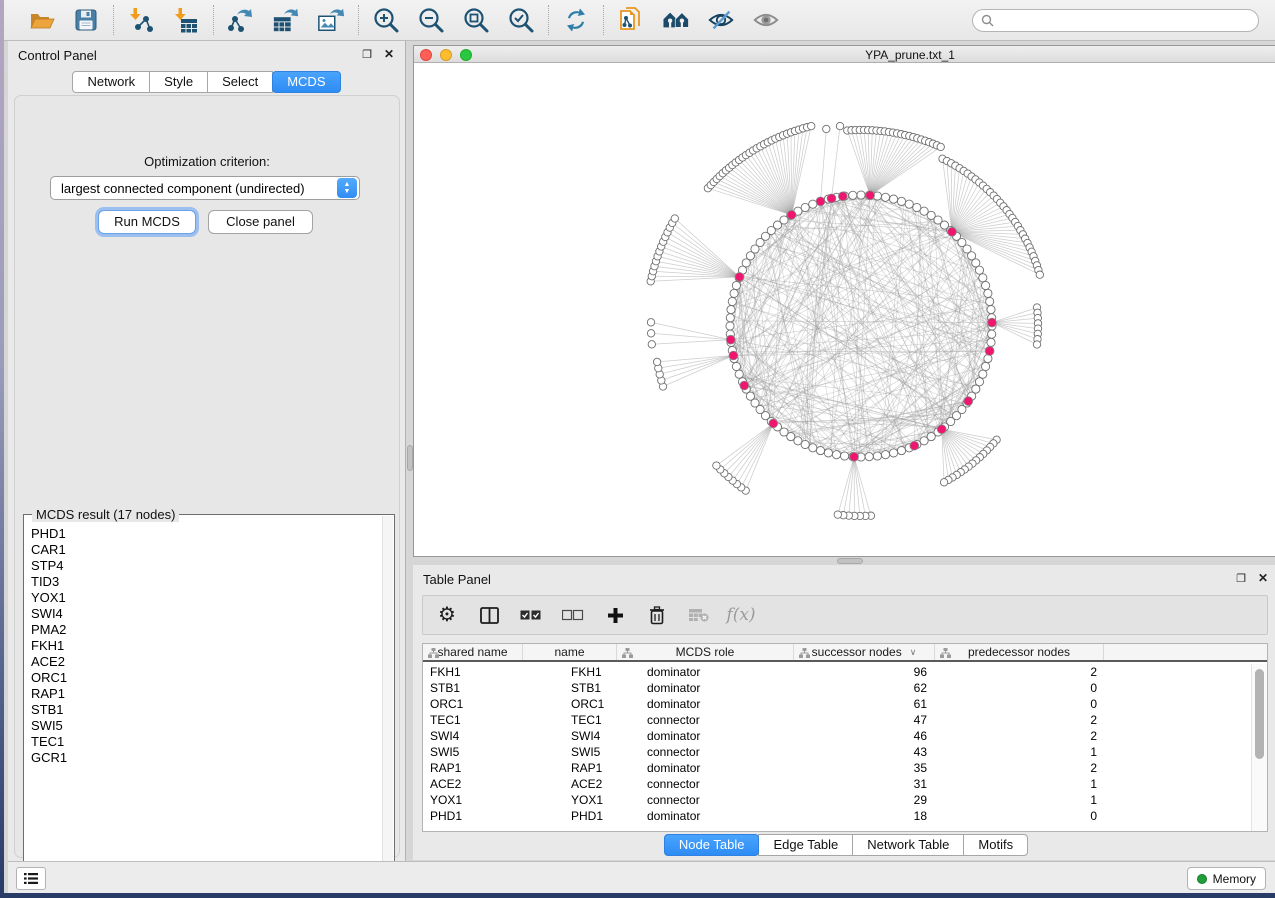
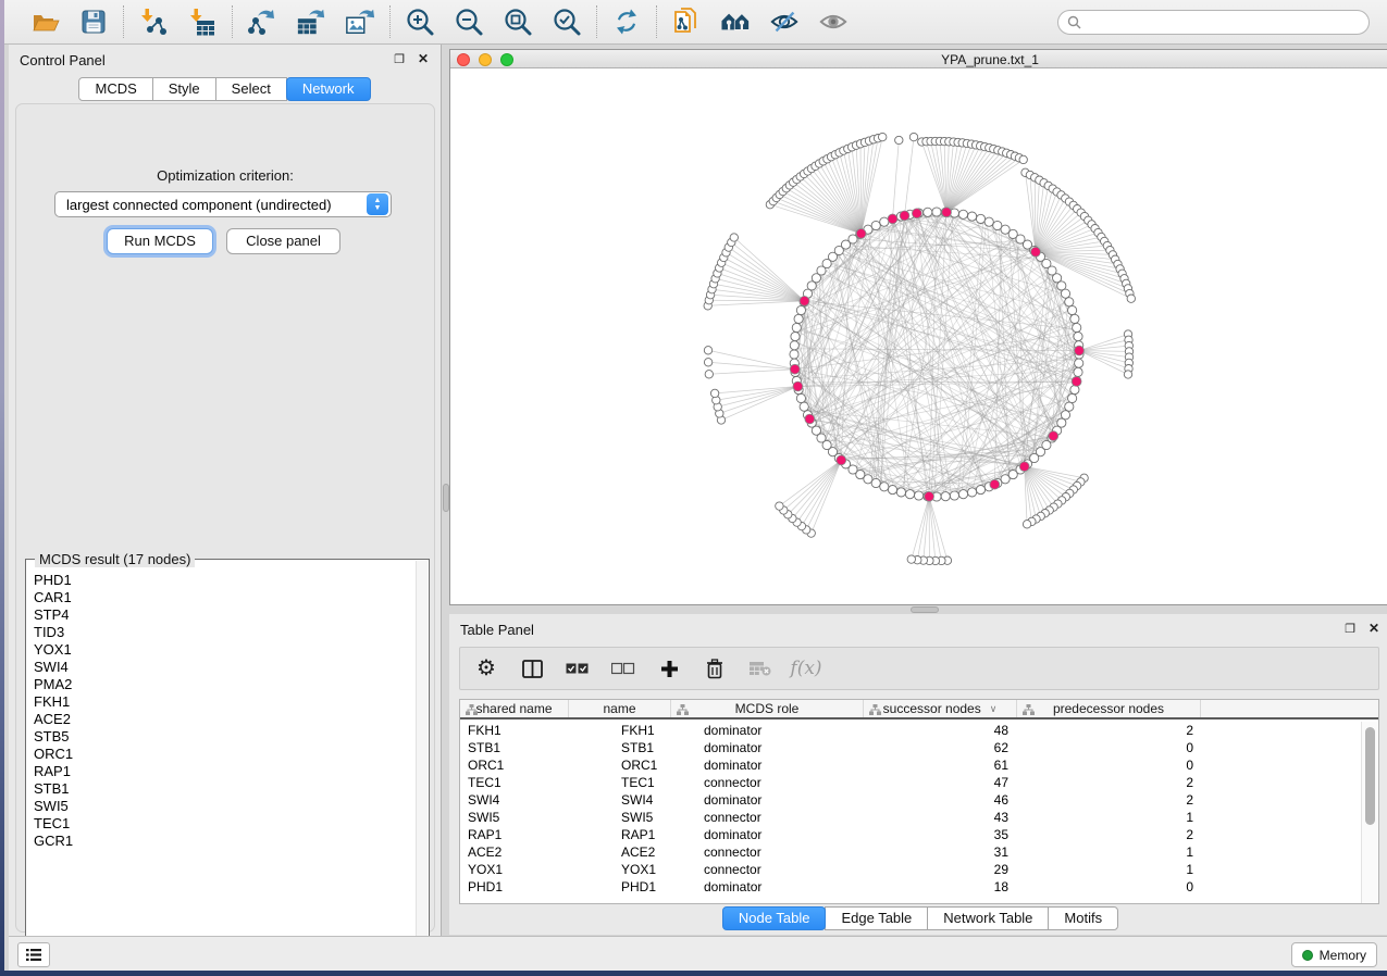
  Control Panel
  ❐
  ✕
- Network
+ MCDS
  Style
  Select
- MCDS
+ Network
  Optimization criterion:
  largest connected component (undirected)
  Run MCDS
  Close panel
  MCDS result (17 nodes)
  PHD1
  CAR1
  STP4
  TID3
  YOX1
  SWI4
  PMA2
  FKH1
  ACE2
+ STB5
  ORC1
  RAP1
  STB1
  SWI5
  TEC1
  GCR1
  YPA_prune.txt_1
  Table Panel
  ❐
  ✕
  ⚙
  f(x)
  shared name
  name
  MCDS role
  successor nodes
  ∨
  predecessor nodes
  FKH1
  FKH1
  dominator
- 96
+ 48
  2
  STB1
  STB1
  dominator
  62
  0
  ORC1
  ORC1
  dominator
  61
  0
  TEC1
  TEC1
  connector
  47
  2
  SWI4
  SWI4
  dominator
  46
  2
  SWI5
  SWI5
  connector
  43
  1
  RAP1
  RAP1
  dominator
  35
  2
  ACE2
  ACE2
  connector
  31
  1
  YOX1
  YOX1
  connector
  29
  1
  PHD1
  PHD1
  dominator
  18
  0
  Node Table
  Edge Table
  Network Table
  Motifs
  Memory
